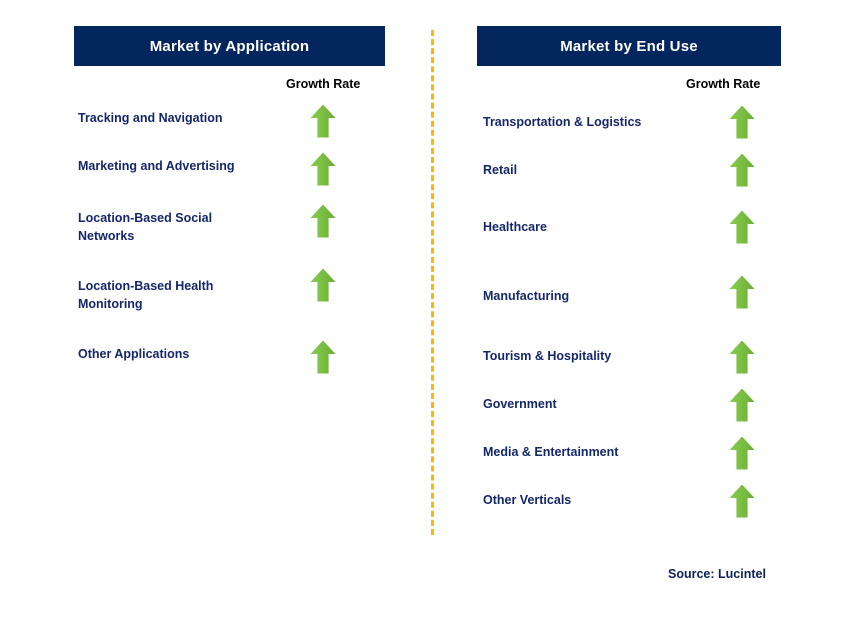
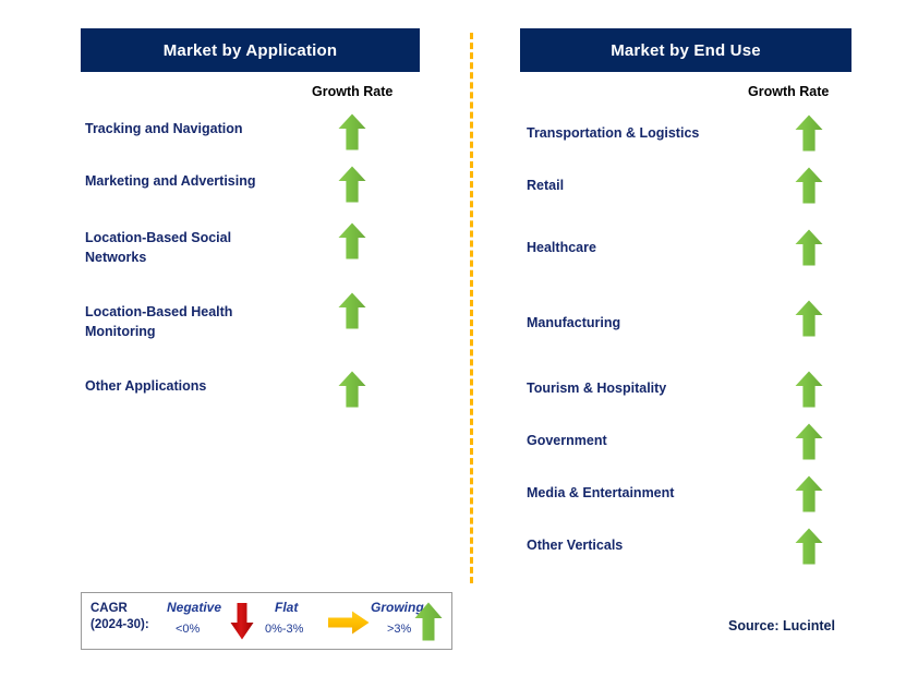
  Market by Application
  Growth Rate
  Tracking and Navigation
  Marketing and Advertising
  Location-Based Social
  Networks
  Location-Based Health
  Monitoring
  Other Applications
  Market by End Use
  Growth Rate
  Transportation & Logistics
  Retail
  Healthcare
  Manufacturing
  Tourism & Hospitality
  Government
  Media & Entertainment
  Other Verticals
+ CAGR
+ (2024-30):
+ Negative
+ <0%
+ Flat
+ 0%-3%
+ Growing
+ >3%
  Source: Lucintel
